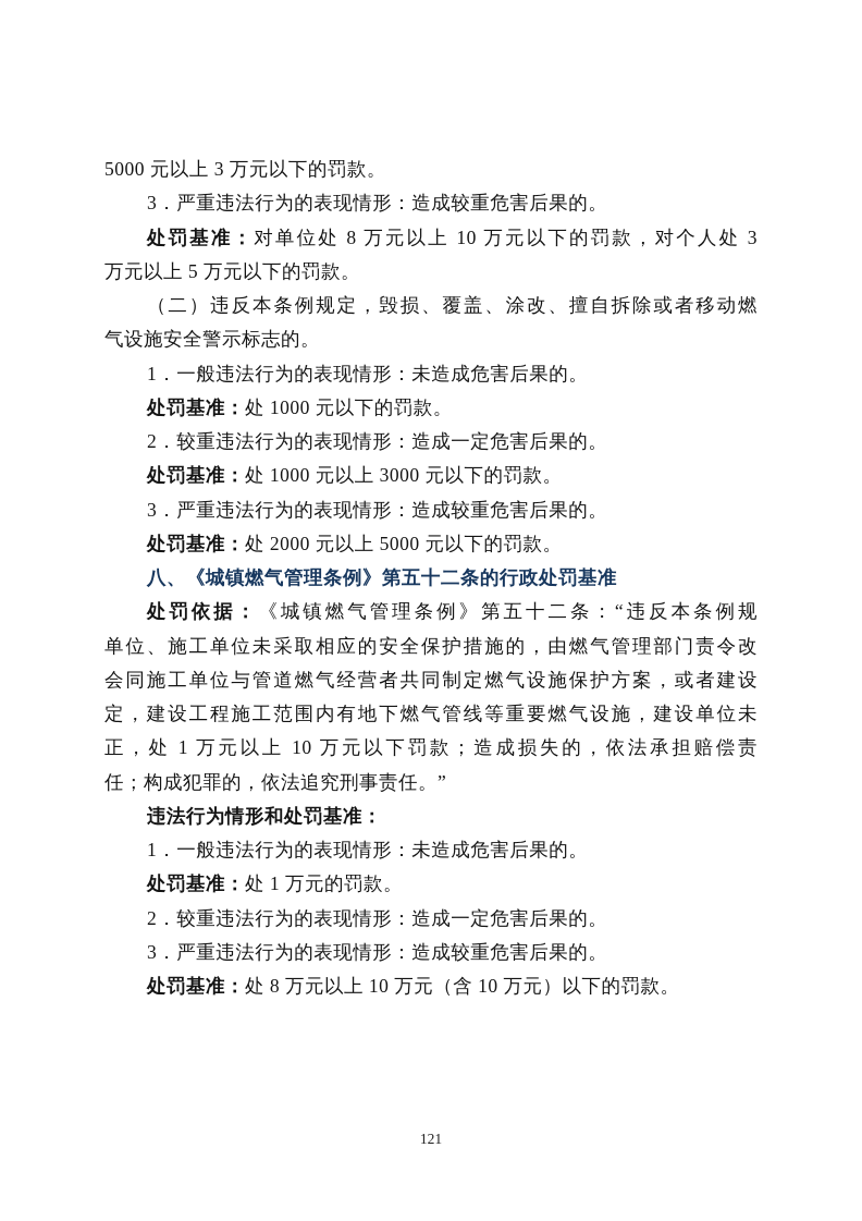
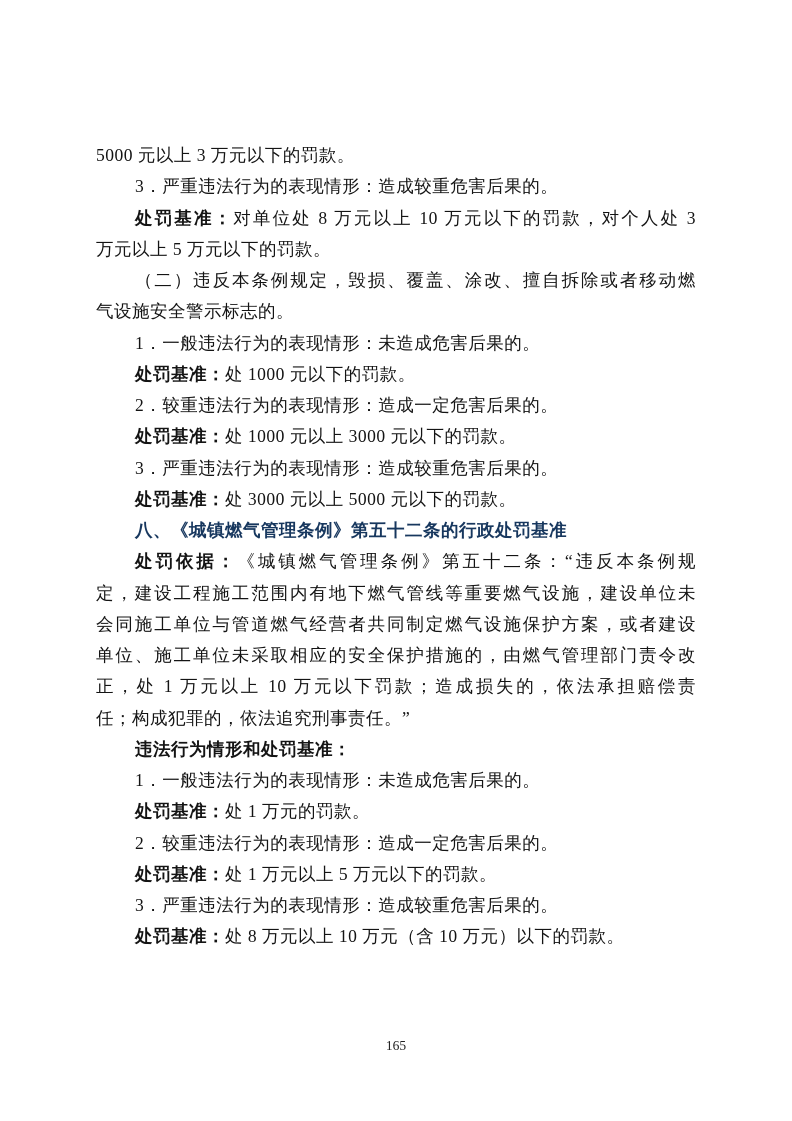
  5000 元以上 3 万元以下的罚款。
  3．严重违法行为的表现情形：造成较重危害后果的。
  处罚基准：对单位处 8 万元以上 10 万元以下的罚款，对个人处 3
  万元以上 5 万元以下的罚款。
  （二）违反本条例规定，毁损、覆盖、涂改、擅自拆除或者移动燃
  气设施安全警示标志的。
  1．一般违法行为的表现情形：未造成危害后果的。
  处罚基准：处 1000 元以下的罚款。
  2．较重违法行为的表现情形：造成一定危害后果的。
  处罚基准：处 1000 元以上 3000 元以下的罚款。
  3．严重违法行为的表现情形：造成较重危害后果的。
- 处罚基准：处 2000 元以上 5000 元以下的罚款。
+ 处罚基准：处 3000 元以上 5000 元以下的罚款。
  八、《城镇燃气管理条例》第五十二条的行政处罚基准
  处罚依据：《城镇燃气管理条例》第五十二条：“违反本条例规
- 单位、施工单位未采取相应的安全保护措施的，由燃气管理部门责令改
+ 定，建设工程施工范围内有地下燃气管线等重要燃气设施，建设单位未
  会同施工单位与管道燃气经营者共同制定燃气设施保护方案，或者建设
- 定，建设工程施工范围内有地下燃气管线等重要燃气设施，建设单位未
+ 单位、施工单位未采取相应的安全保护措施的，由燃气管理部门责令改
  正，处 1 万元以上 10 万元以下罚款；造成损失的，依法承担赔偿责
  任；构成犯罪的，依法追究刑事责任。”
  违法行为情形和处罚基准：
  1．一般违法行为的表现情形：未造成危害后果的。
  处罚基准：处 1 万元的罚款。
  2．较重违法行为的表现情形：造成一定危害后果的。
+ 处罚基准：处 1 万元以上 5 万元以下的罚款。
  3．严重违法行为的表现情形：造成较重危害后果的。
  处罚基准：处 8 万元以上 10 万元（含 10 万元）以下的罚款。
- 121
+ 165
